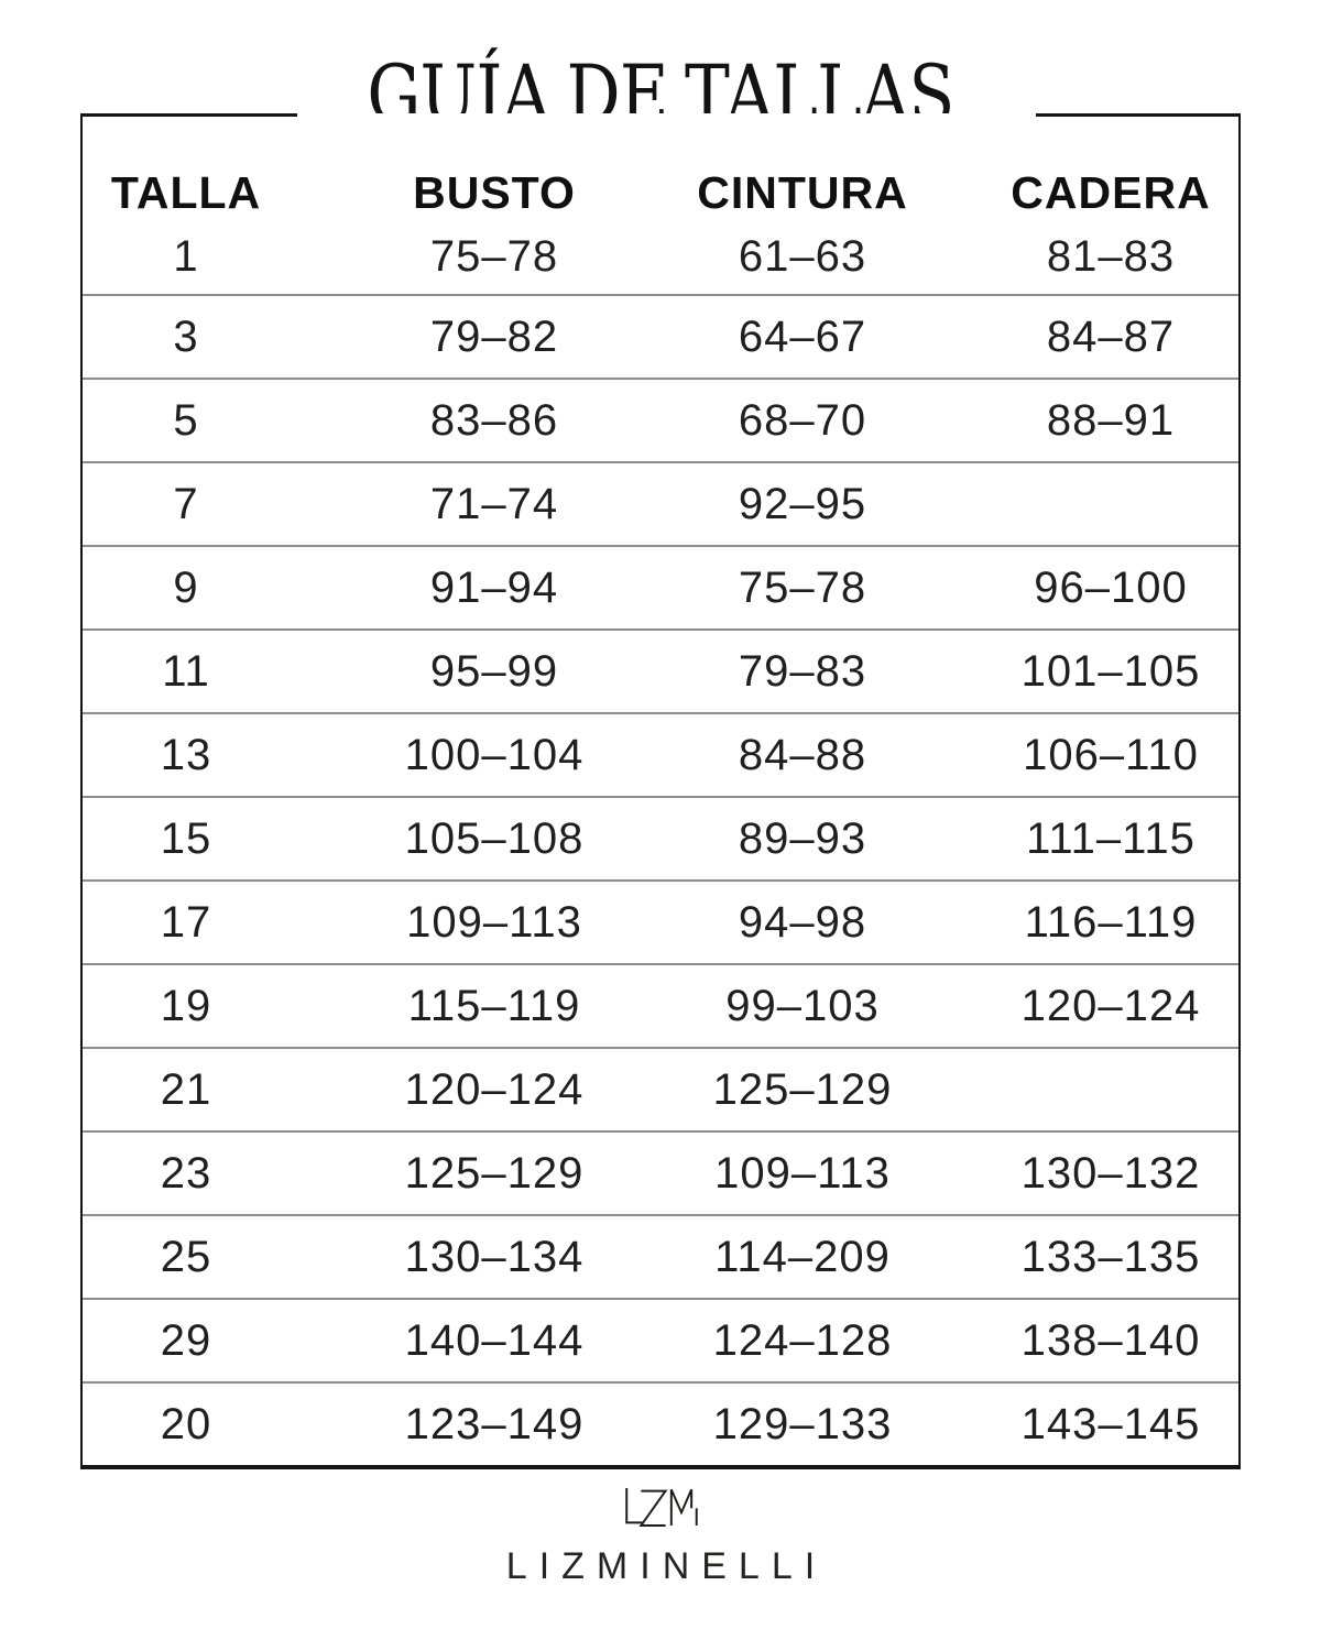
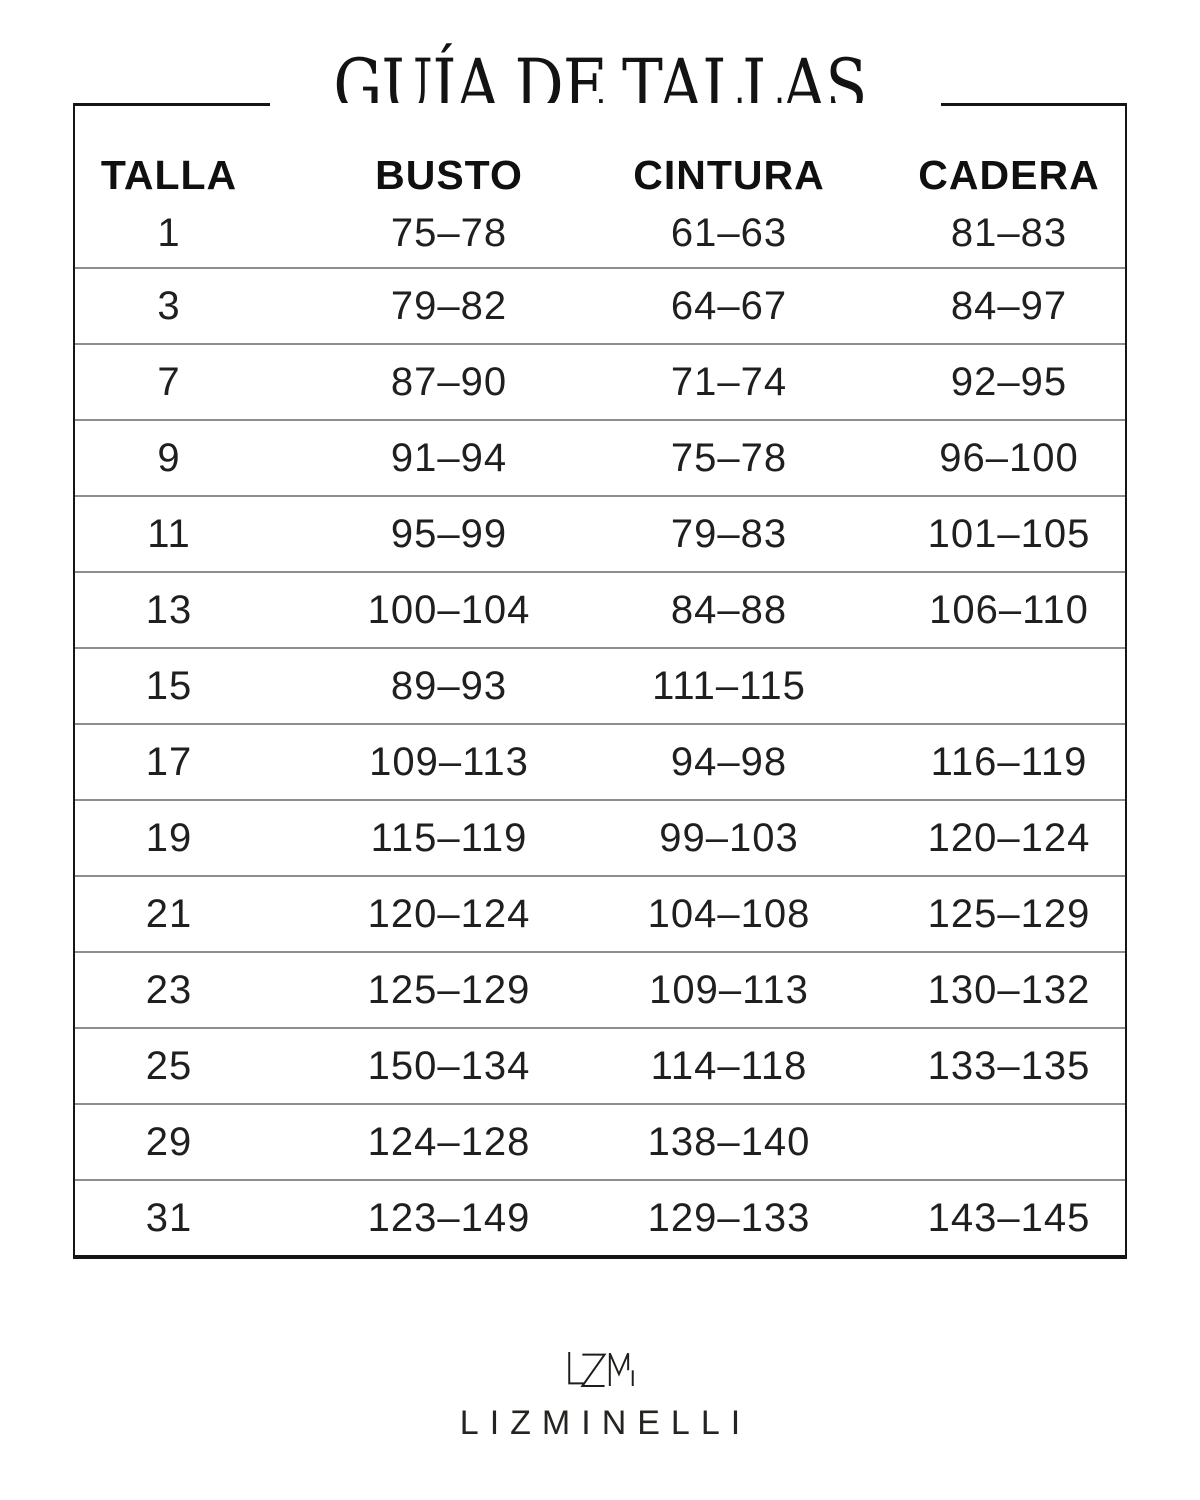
  GUÍA DE TALLAS
  TALLA
  BUSTO
  CINTURA
  CADERA
  1
  75–78
  61–63
  81–83
  3
  79–82
  64–67
- 84–87
+ 84–97
- 5
- 83–86
- 68–70
- 88–91
  7
+ 87–90
  71–74
  92–95
  9
  91–94
  75–78
  96–100
  11
  95–99
  79–83
  101–105
  13
  100–104
  84–88
  106–110
  15
- 105–108
  89–93
  111–115
  17
  109–113
  94–98
  116–119
  19
  115–119
  99–103
  120–124
  21
  120–124
+ 104–108
  125–129
  23
  125–129
  109–113
  130–132
  25
- 130–134
+ 150–134
- 114–209
+ 114–118
  133–135
  29
- 140–144
  124–128
  138–140
- 20
+ 31
  123–149
  129–133
  143–145
  LIZMINELLI
